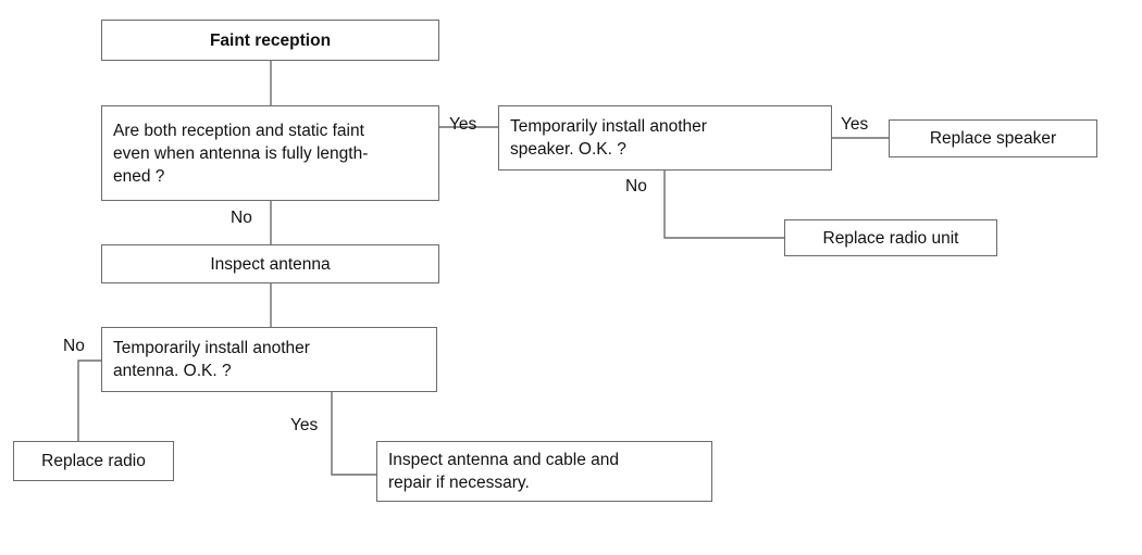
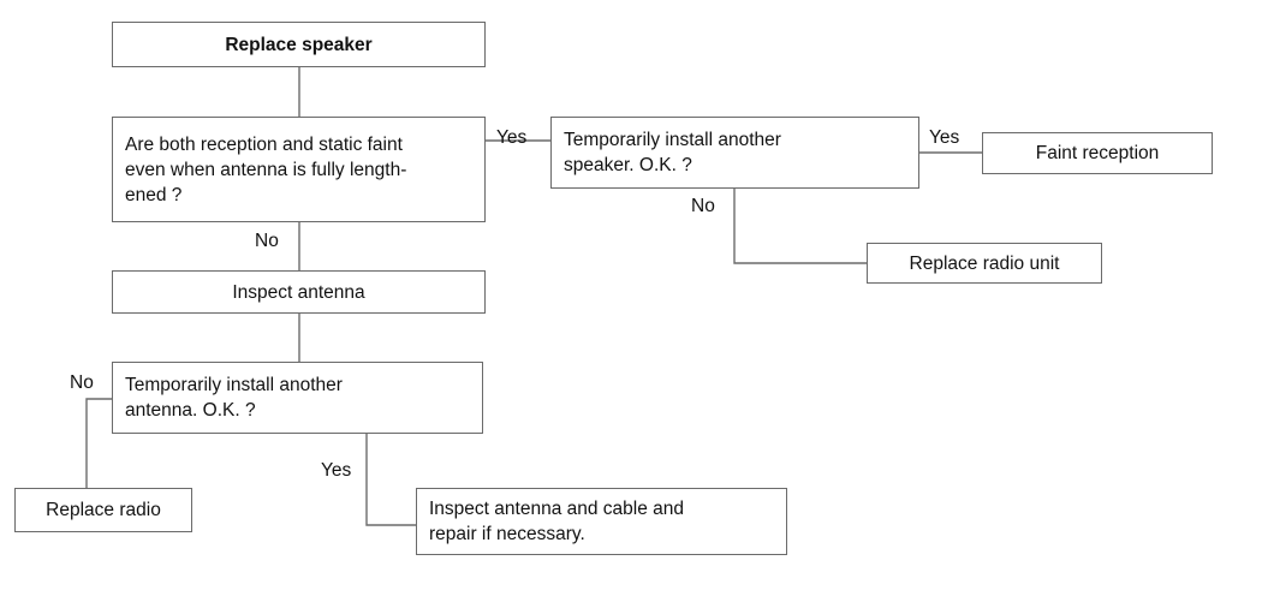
- Faint reception
+ Replace speaker
  Are both reception and static faint
  even when antenna is fully length-
  ened ?
  Temporarily install another
  speaker. O.K. ?
- Replace speaker
+ Faint reception
  Replace radio unit
  Inspect antenna
  Temporarily install another
  antenna. O.K. ?
  Replace radio
  Inspect antenna and cable and
  repair if necessary.
  Yes
  Yes
  No
  No
  No
  Yes
